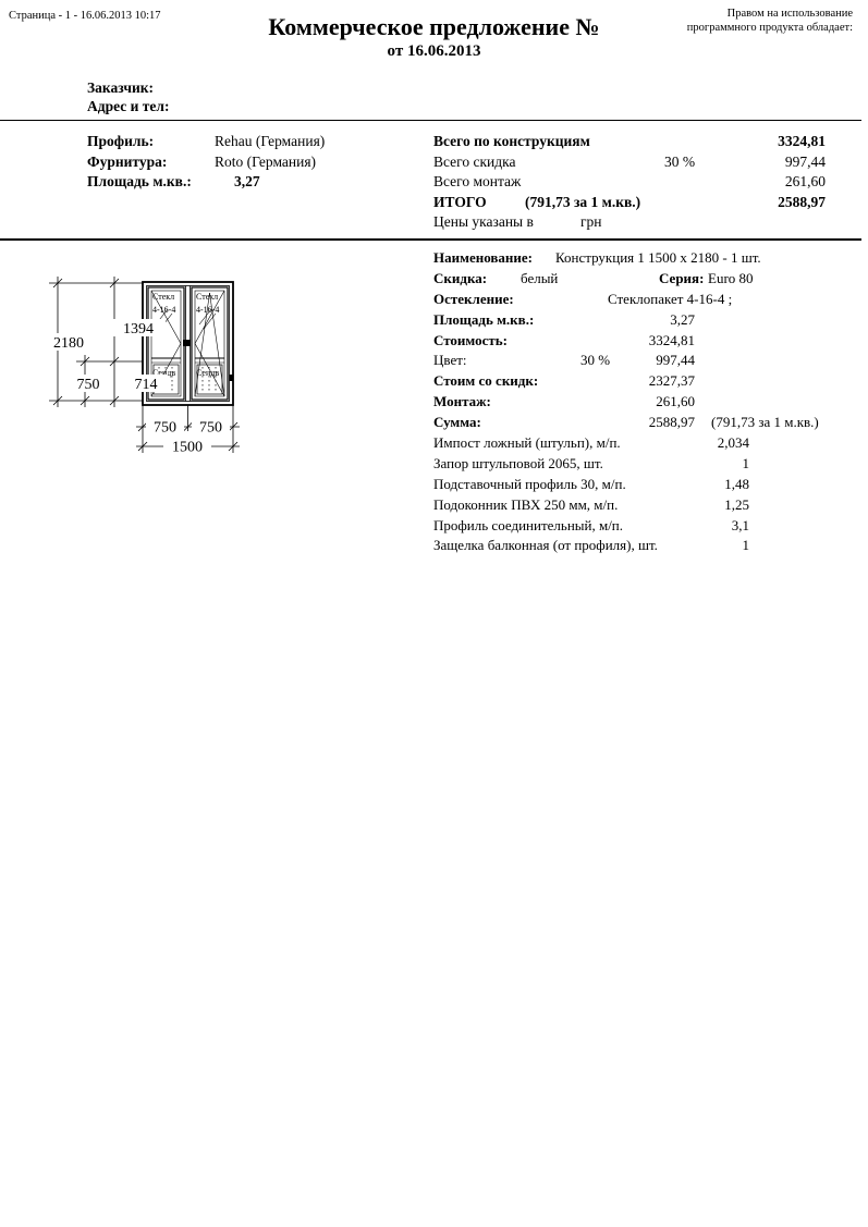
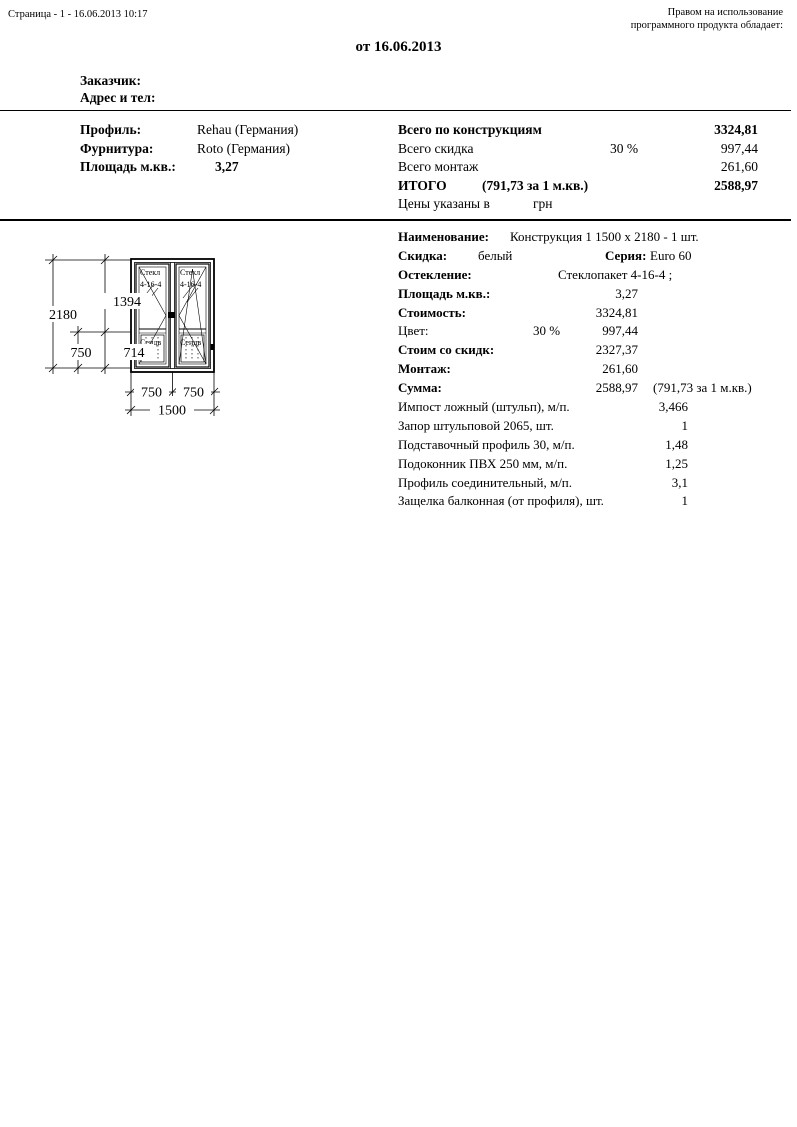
  Страница - 1 - 16.06.2013 10:17
  Правом на использование
  программного продукта обладает:
- Коммерческое предложение №
  от 16.06.2013
  Заказчик:
  Адрес и тел:
  Профиль:
  Rehau (Германия)
  Фурнитура:
  Roto (Германия)
  Площадь м.кв.:
  3,27
  Всего по конструкциям
  3324,81
  Всего скидка
  30 %
  997,44
  Всего монтаж
  261,60
  ИТОГО
  (791,73 за 1 м.кв.)
  2588,97
  Цены указаны в
  грн
  Стекл
  4-16-4
  Сендв
  Стекл
  4-16-4
  Сендв
  2180
  1394
  750
  714
  750
  750
  1500
  Наименование:
  Конструкция 1 1500 x 2180 - 1 шт.
  Скидка:
  белый
  Серия:
- Euro 80
+ Euro 60
  Остекление:
  Стеклопакет 4-16-4 ;
  Площадь м.кв.:
  3,27
  Стоимость:
  3324,81
  Цвет:
  30 %
  997,44
  Стоим со скидк:
  2327,37
  Монтаж:
  261,60
  Сумма:
  2588,97
  (791,73 за 1 м.кв.)
  Импост ложный (штульп), м/п.
- 2,034
+ 3,466
  Запор штульповой 2065, шт.
  1
  Подставочный профиль 30, м/п.
  1,48
  Подоконник ПВХ 250 мм, м/п.
  1,25
  Профиль соединительный, м/п.
  3,1
  Защелка балконная (от профиля), шт.
  1
